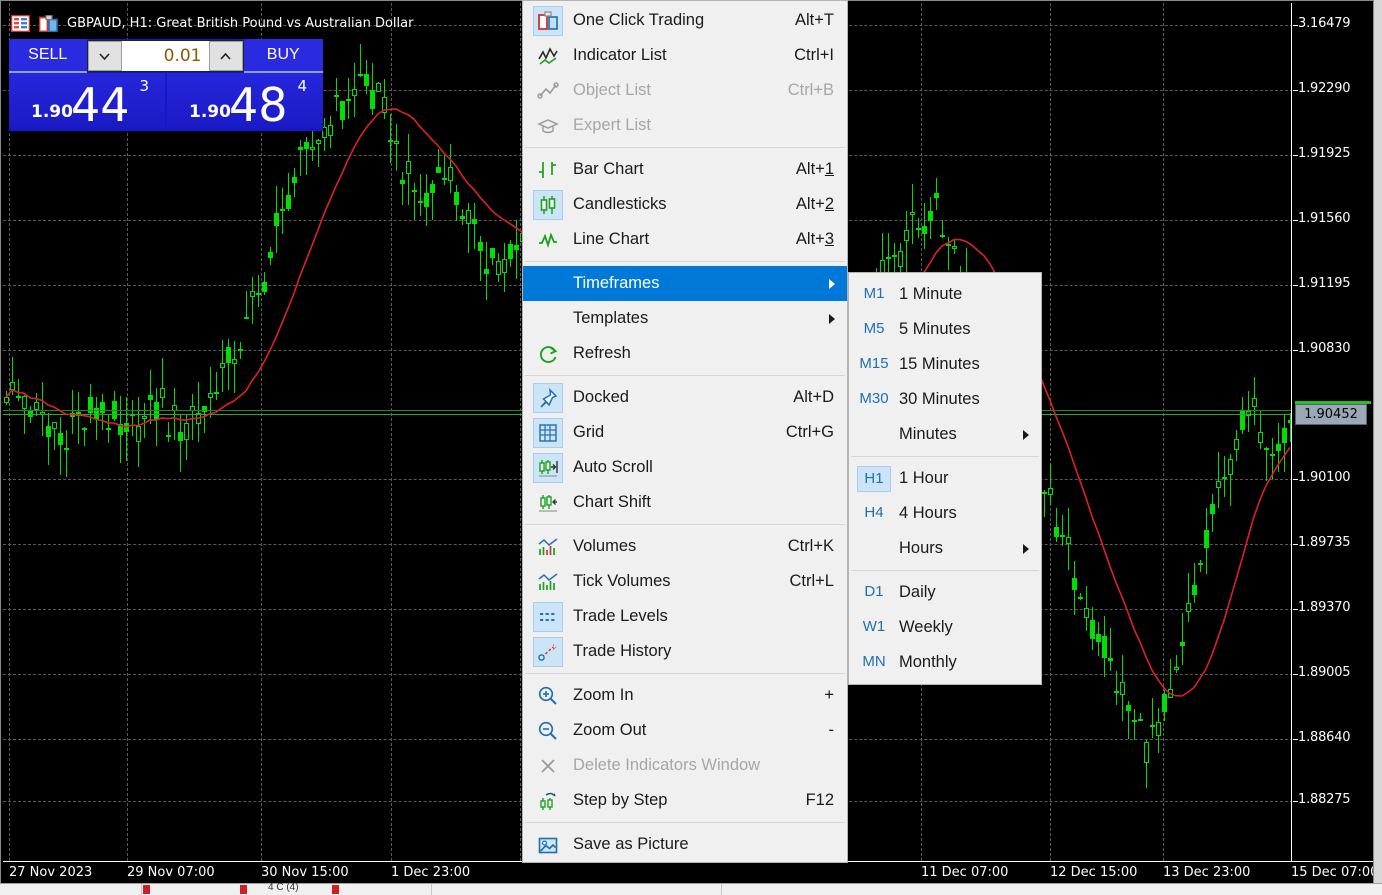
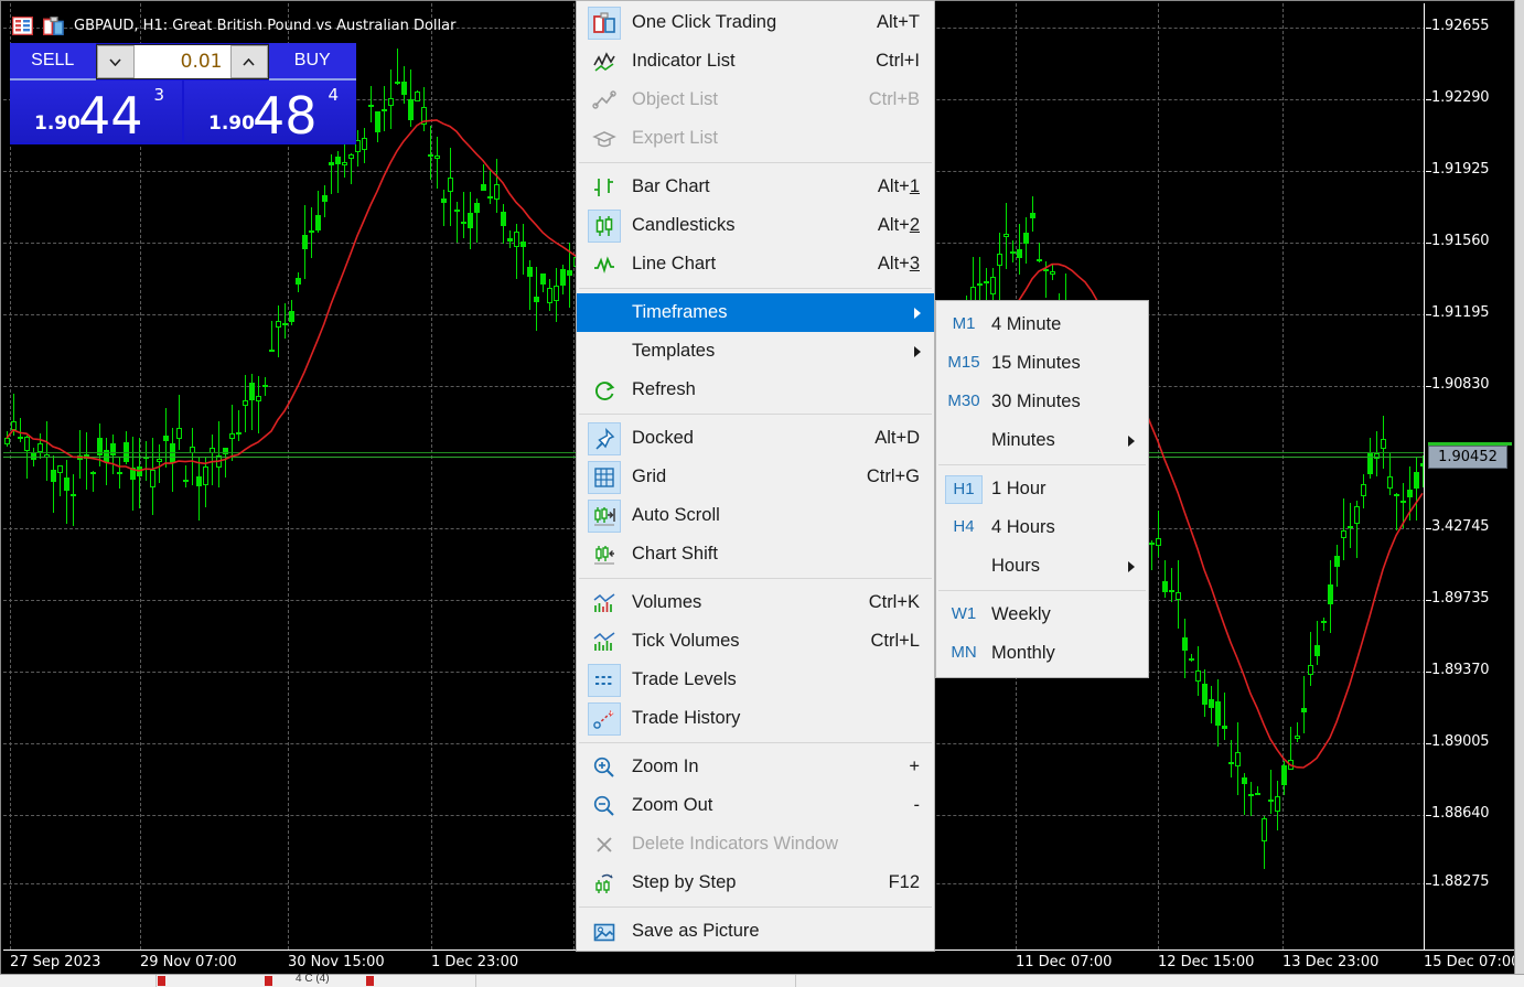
- 3.16479
+ 1.92655
  1.92290
  1.91925
  1.91560
  1.91195
  1.90830
- 1.90100
+ 3.42745
  1.89735
  1.89370
  1.89005
  1.88640
  1.88275
  1.90452
- 27 Nov 2023
+ 27 Sep 2023
  29 Nov 07:00
  30 Nov 15:00
  1 Dec 23:00
  11 Dec 07:00
  12 Dec 15:00
  13 Dec 23:00
  15 Dec 07:0
  GBPAUD, H1: Great British Pound vs Australian Dollar
  SELL
  0.01
  BUY
  1.90
  44
  3
  1.90
  48
  4
  One Click Trading
  Alt+T
  Indicator List
  Ctrl+I
  Object List
  Ctrl+B
  Expert List
  Bar Chart
  Alt+1
  Candlesticks
  Alt+2
  Line Chart
  Alt+3
  Timeframes
  Templates
  Refresh
  Docked
  Alt+D
  Grid
  Ctrl+G
  Auto Scroll
  Chart Shift
  Volumes
  Ctrl+K
  Tick Volumes
  Ctrl+L
  Trade Levels
  Trade History
  Zoom In
  +
  Zoom Out
  -
  Delete Indicators Window
  Step by Step
  F12
  Save as Picture
  M1
- 1 Minute
+ 4 Minute
- M5
- 5 Minutes
  M15
  15 Minutes
  M30
  30 Minutes
  Minutes
  H1
  1 Hour
  H4
  4 Hours
  Hours
- D1
- Daily
  W1
  Weekly
  MN
  Monthly
  4 C (4)
